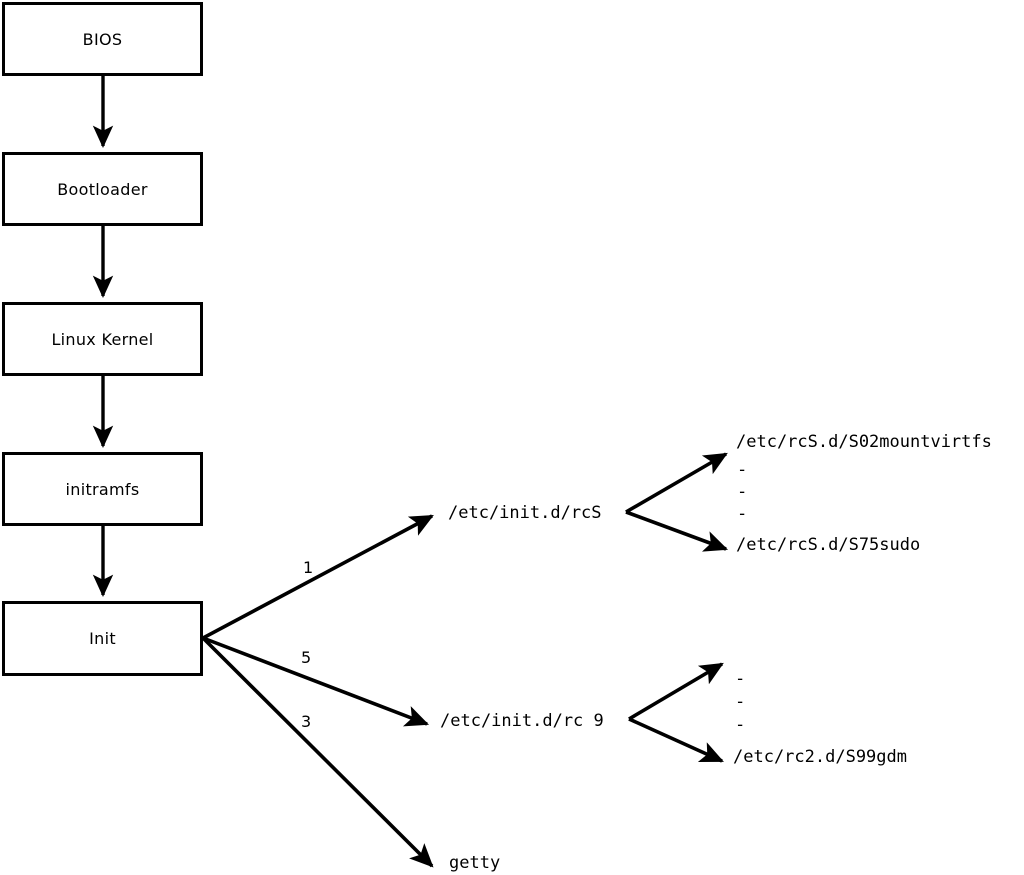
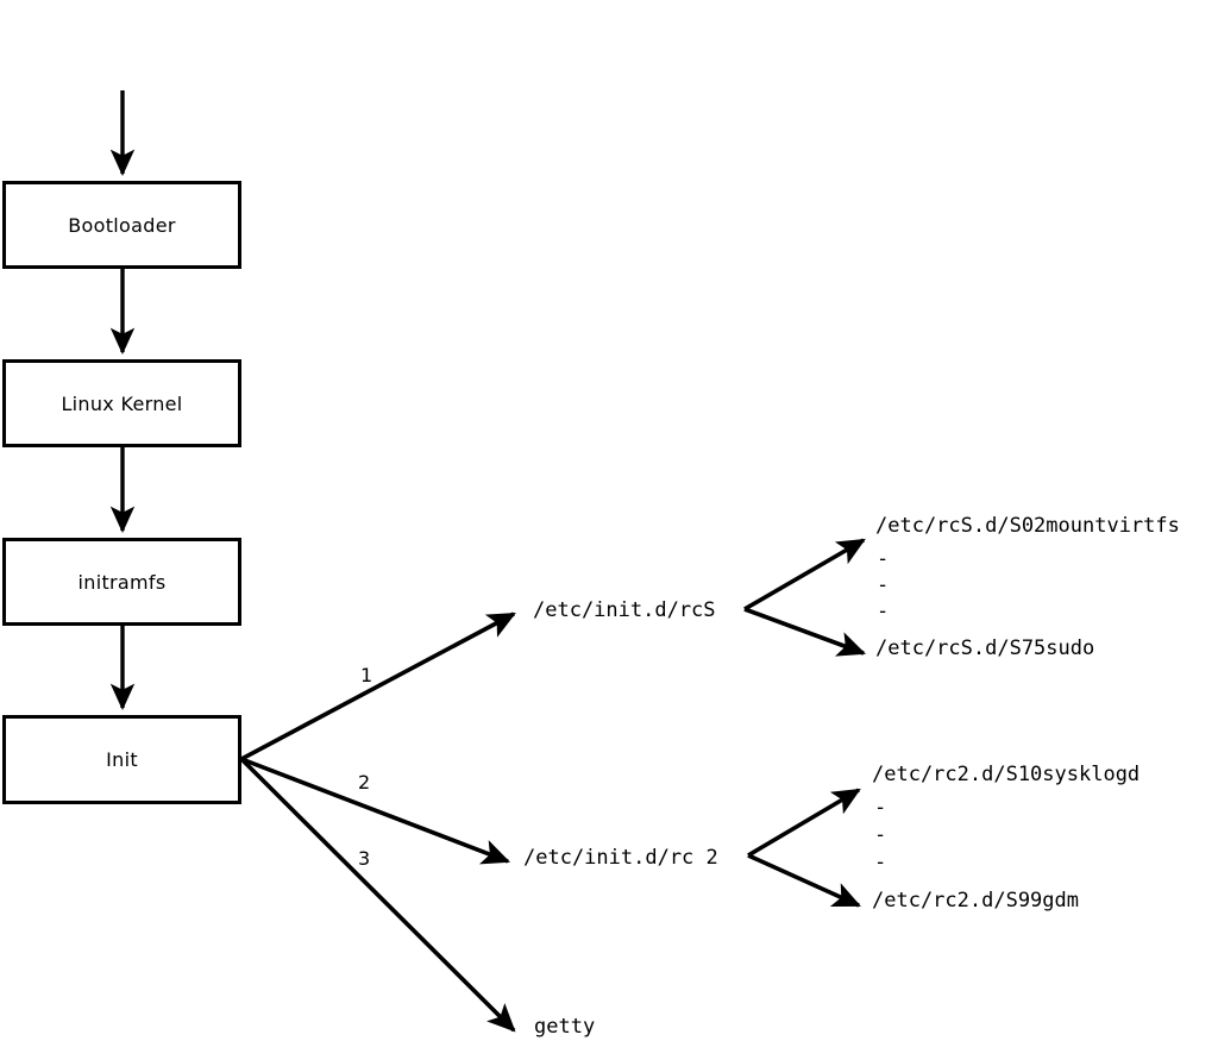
- BIOS
  Bootloader
  Linux Kernel
  initramfs
  Init
  1
- 5
+ 2
  3
  /etc/init.d/rcS
- /etc/init.d/rc 9
+ /etc/init.d/rc 2
  getty
  /etc/rcS.d/S02mountvirtfs
  -
  -
  -
  /etc/rcS.d/S75sudo
+ /etc/rc2.d/S10sysklogd
  -
  -
  -
  /etc/rc2.d/S99gdm
